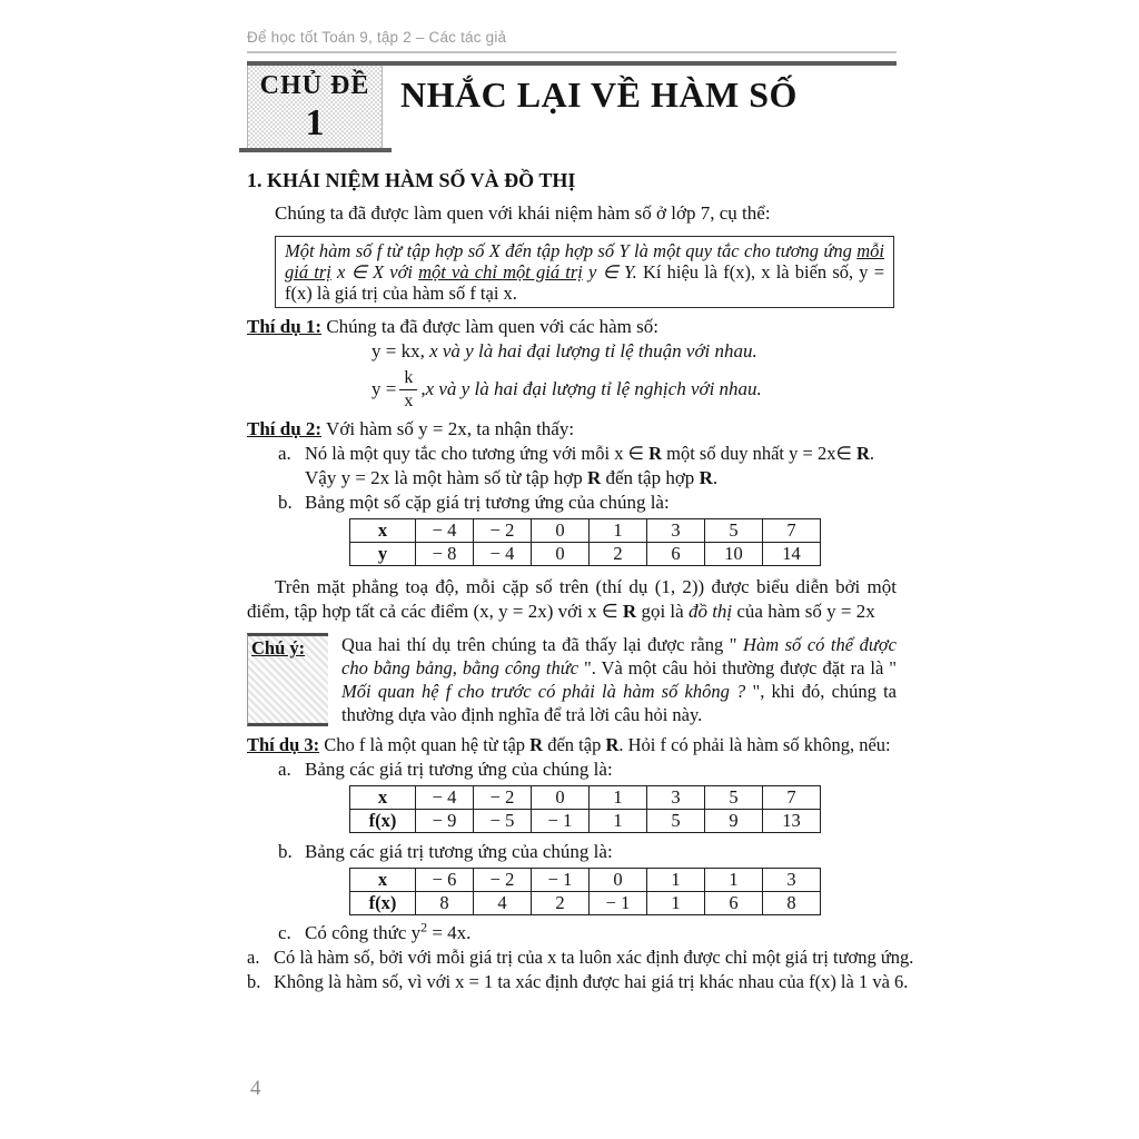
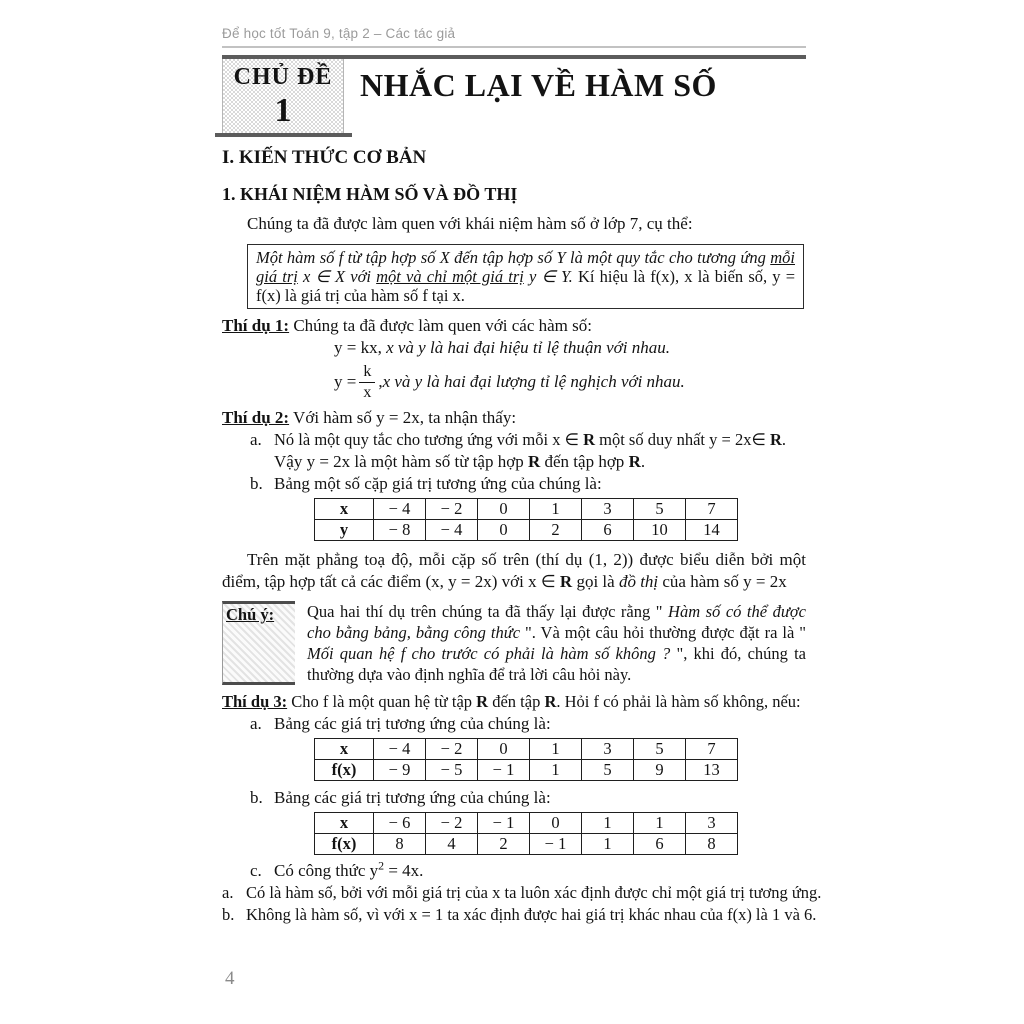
  Để học tốt Toán 9, tập 2 – Các tác giả
  CHỦ ĐỀ
  1
  NHẮC LẠI VỀ HÀM SỐ
+ I. KIẾN THỨC CƠ BẢN
  1. KHÁI NIỆM HÀM SỐ VÀ ĐỒ THỊ
  Chúng ta đã được làm quen với khái niệm hàm số ở lớp 7, cụ thể:
  Một hàm số f từ tập hợp số X đến tập hợp số Y là một quy tắc cho tương ứng mỗi giá trị x ∈ X với một và chỉ một giá trị y ∈ Y. Kí hiệu là f(x), x là biến số, y = f(x) là giá trị của hàm số f tại x.
  Thí dụ 1: Chúng ta đã được làm quen với các hàm số:
- y = kx, x và y là hai đại lượng tỉ lệ thuận với nhau.
+ y = kx, x và y là hai đại hiệu tỉ lệ thuận với nhau.
  y =
  k
  x
  ,
  x và y là hai đại lượng tỉ lệ nghịch với nhau.
  Thí dụ 2: Với hàm số y = 2x, ta nhận thấy:
  a.
  Nó là một quy tắc cho tương ứng với mỗi x ∈ R một số duy nhất y = 2x∈ R.
  Vậy y = 2x là một hàm số từ tập hợp R đến tập hợp R.
  b.
  Bảng một số cặp giá trị tương ứng của chúng là:
  x	− 4	− 2	0	1	3	5	7
  y	− 8	− 4	0	2	6	10	14
  Trên mặt phẳng toạ độ, mỗi cặp số trên (thí dụ (1, 2)) được biểu diễn bởi một điểm, tập hợp tất cả các điểm (x, y = 2x) với x ∈ R gọi là đồ thị của hàm số y = 2x
  Chú ý:
  Qua hai thí dụ trên chúng ta đã thấy lại được rằng " Hàm số có thể được cho bằng bảng, bằng công thức ". Và một câu hỏi thường được đặt ra là " Mối quan hệ f cho trước có phải là hàm số không ? ", khi đó, chúng ta thường dựa vào định nghĩa để trả lời câu hỏi này.
  Thí dụ 3: Cho f là một quan hệ từ tập R đến tập R. Hỏi f có phải là hàm số không, nếu:
  a.
  Bảng các giá trị tương ứng của chúng là:
  x	− 4	− 2	0	1	3	5	7
  f(x)	− 9	− 5	− 1	1	5	9	13
  b.
  Bảng các giá trị tương ứng của chúng là:
  x	− 6	− 2	− 1	0	1	1	3
  f(x)	8	4	2	− 1	1	6	8
  c.
  Có công thức y2 = 4x.
  a.
  Có là hàm số, bởi với mỗi giá trị của x ta luôn xác định được chỉ một giá trị tương ứng.
  b.
  Không là hàm số, vì với x = 1 ta xác định được hai giá trị khác nhau của f(x) là 1 và 6.
  4
